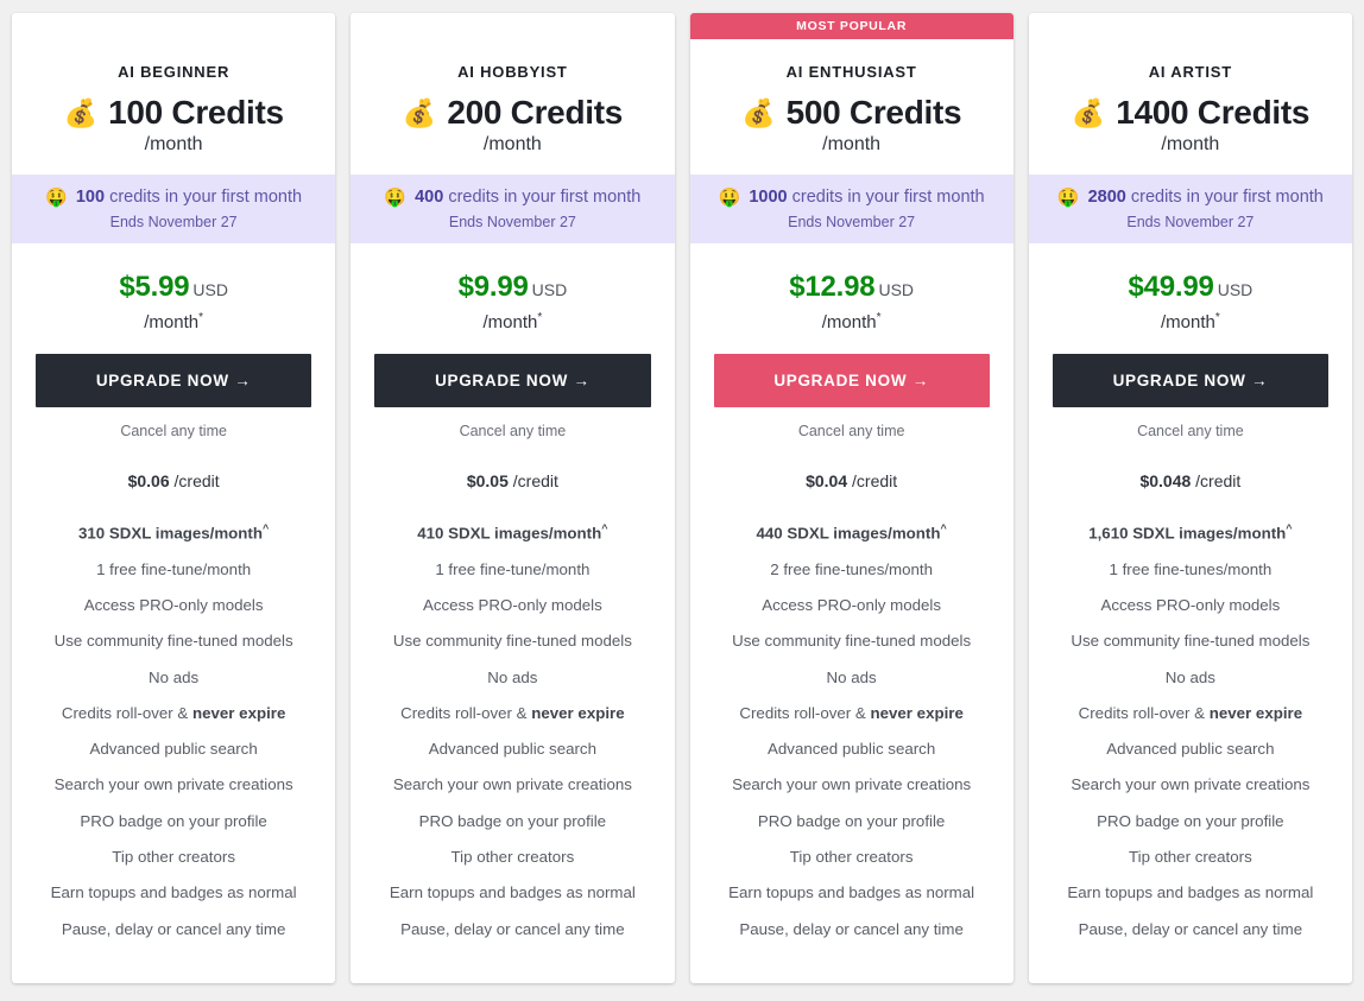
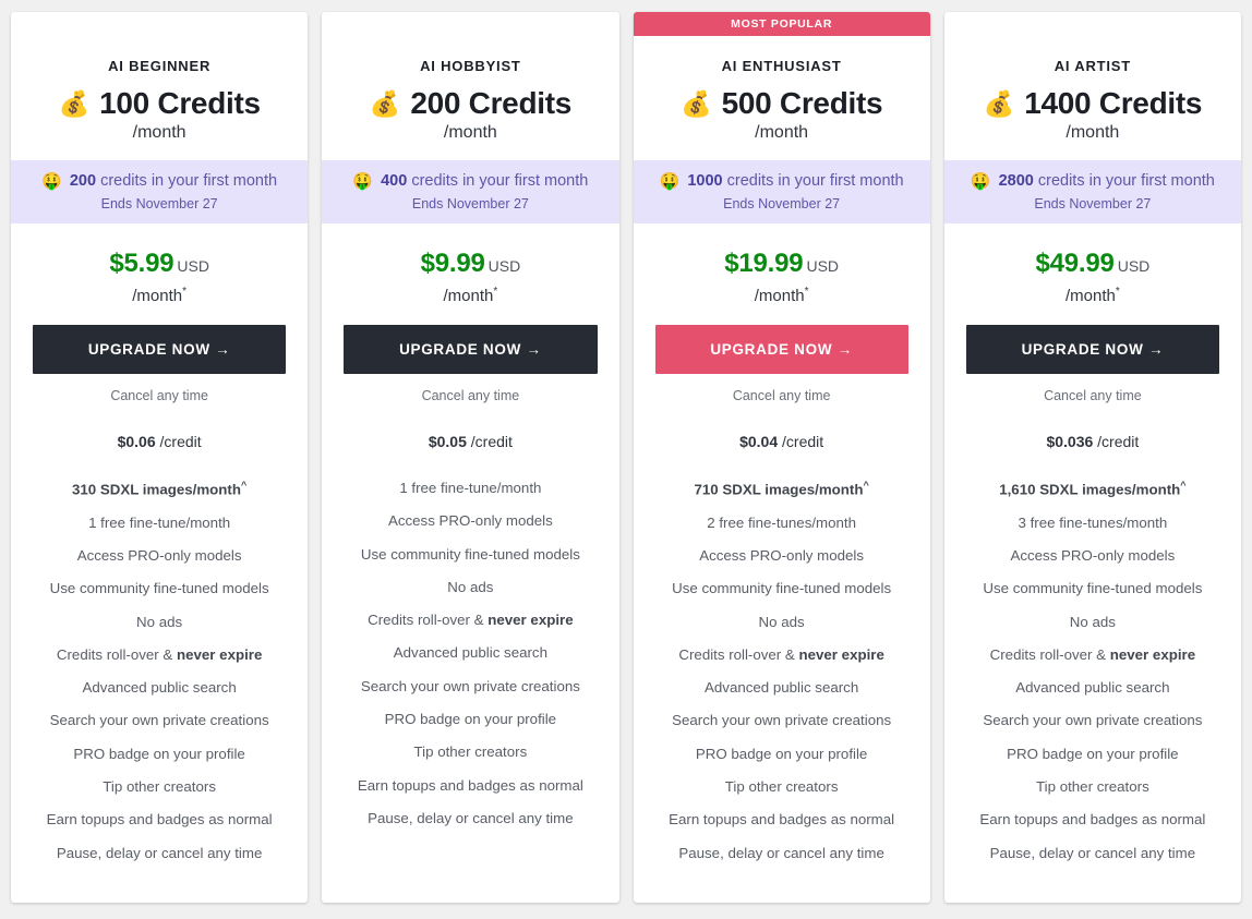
  AI BEGINNER
  💰
  100 Credits
  /month
  🤑
- 100 credits in your first month
+ 200 credits in your first month
  Ends November 27
  $5.99 USD
  /month*
  UPGRADE NOW →
  Cancel any time
  $0.06 /credit
  310 SDXL images/month^
  1 free fine-tune/month
  Access PRO-only models
  Use community fine-tuned models
  No ads
  Credits roll-over & never expire
  Advanced public search
  Search your own private creations
  PRO badge on your profile
  Tip other creators
  Earn topups and badges as normal
  Pause, delay or cancel any time
  AI HOBBYIST
  💰
  200 Credits
  /month
  🤑
  400 credits in your first month
  Ends November 27
  $9.99 USD
  /month*
  UPGRADE NOW →
  Cancel any time
  $0.05 /credit
- 410 SDXL images/month^
  1 free fine-tune/month
  Access PRO-only models
  Use community fine-tuned models
  No ads
  Credits roll-over & never expire
  Advanced public search
  Search your own private creations
  PRO badge on your profile
  Tip other creators
  Earn topups and badges as normal
  Pause, delay or cancel any time
  MOST POPULAR
  AI ENTHUSIAST
  💰
  500 Credits
  /month
  🤑
  1000 credits in your first month
  Ends November 27
- $12.98 USD
+ $19.99 USD
  /month*
  UPGRADE NOW →
  Cancel any time
  $0.04 /credit
- 440 SDXL images/month^
+ 710 SDXL images/month^
  2 free fine-tunes/month
  Access PRO-only models
  Use community fine-tuned models
  No ads
  Credits roll-over & never expire
  Advanced public search
  Search your own private creations
  PRO badge on your profile
  Tip other creators
  Earn topups and badges as normal
  Pause, delay or cancel any time
  AI ARTIST
  💰
  1400 Credits
  /month
  🤑
  2800 credits in your first month
  Ends November 27
  $49.99 USD
  /month*
  UPGRADE NOW →
  Cancel any time
- $0.048 /credit
+ $0.036 /credit
  1,610 SDXL images/month^
- 1 free fine-tunes/month
+ 3 free fine-tunes/month
  Access PRO-only models
  Use community fine-tuned models
  No ads
  Credits roll-over & never expire
  Advanced public search
  Search your own private creations
  PRO badge on your profile
  Tip other creators
  Earn topups and badges as normal
  Pause, delay or cancel any time
